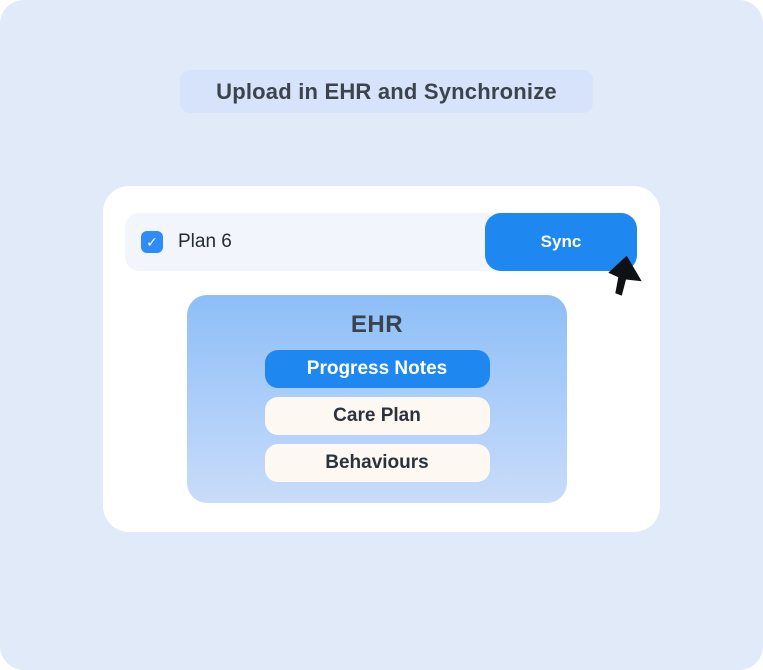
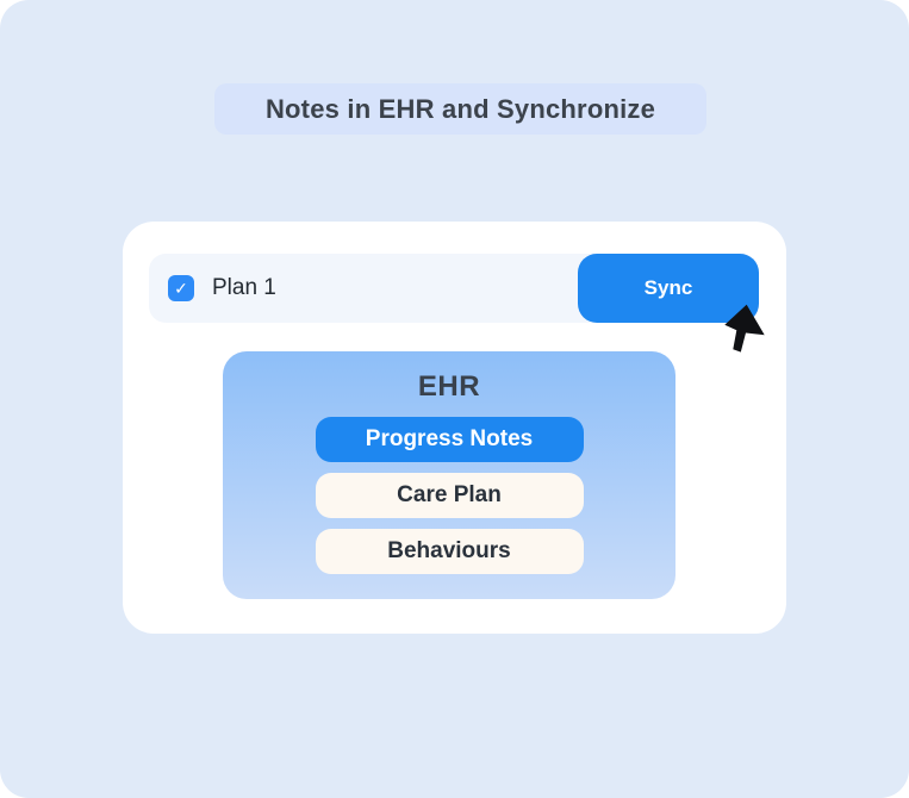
- Upload in EHR and Synchronize
+ Notes in EHR and Synchronize
  ✓
- Plan 6
+ Plan 1
  Sync
  EHR
  Progress Notes
  Care Plan
  Behaviours
